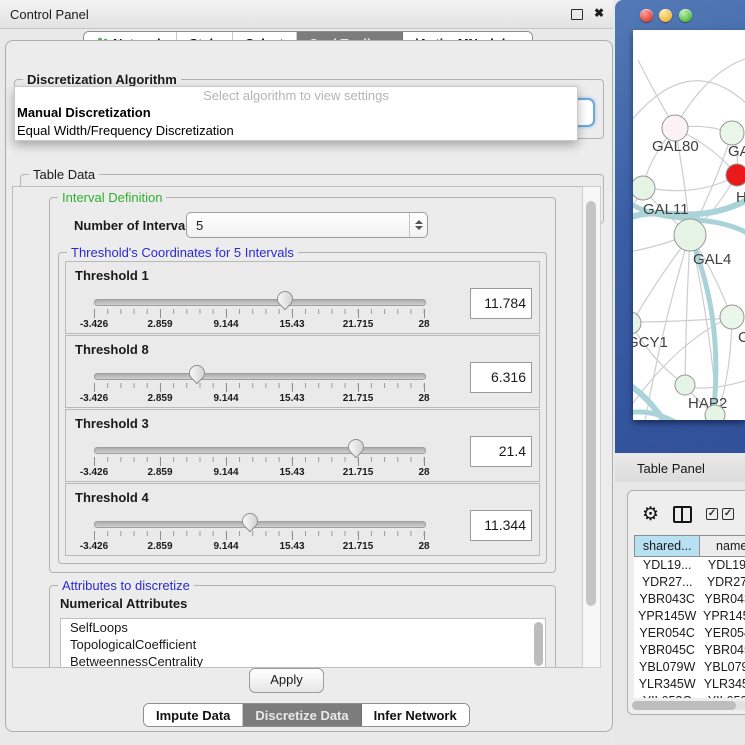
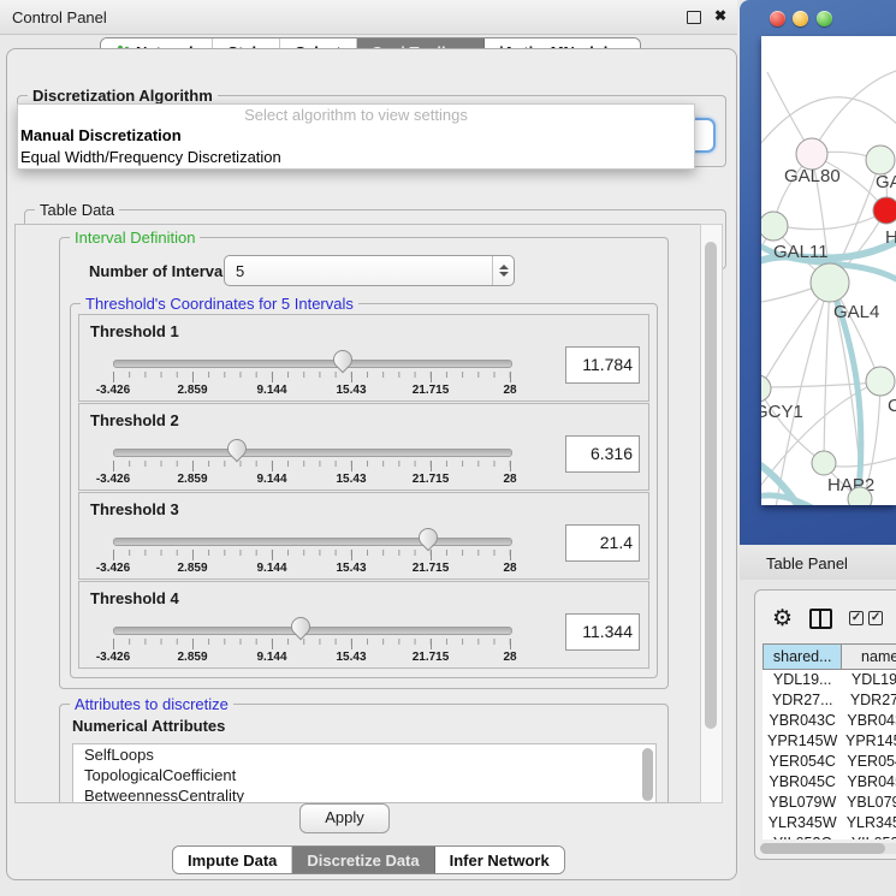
  Control Panel
  ✖
  Discretization Algorithm
  Select algorithm to view settings
  Manual Discretization
  Equal Width/Frequency Discretization
  Table Data
  Interval Definition
  Number of Interva
  5
  Threshold's Coordinates for 5 Intervals
  Threshold 1
  -3.426
  2.859
  9.144
  15.43
  21.715
  28
  11.784
- Threshold 8
+ Threshold 2
  -3.426
  2.859
  9.144
  15.43
  21.715
  28
  6.316
  Threshold 3
  -3.426
  2.859
  9.144
  15.43
  21.715
  28
  21.4
  Threshold 4
  -3.426
  2.859
  9.144
  15.43
  21.715
  28
  11.344
  Attributes to discretize
  Numerical Attributes
  SelfLoops
  TopologicalCoefficient
  BetweennessCentrality
  Apply
  Impute Data
  Discretize Data
  Infer Network
  GAL80
  H
  GAL11
  GAL4
  GCY1
  C
  HAP2
  Table Panel
  ⚙
  ✓
  ✓
  shared...
  name
  YDL19...
  YDR27...
  YBR043C
  YBR04
  YPR145W
  YPR14
  YER054C
  YER05
  YBR045C
  YBR04
  YBL079W
  YBL07
  YLR345W
  YLR34
